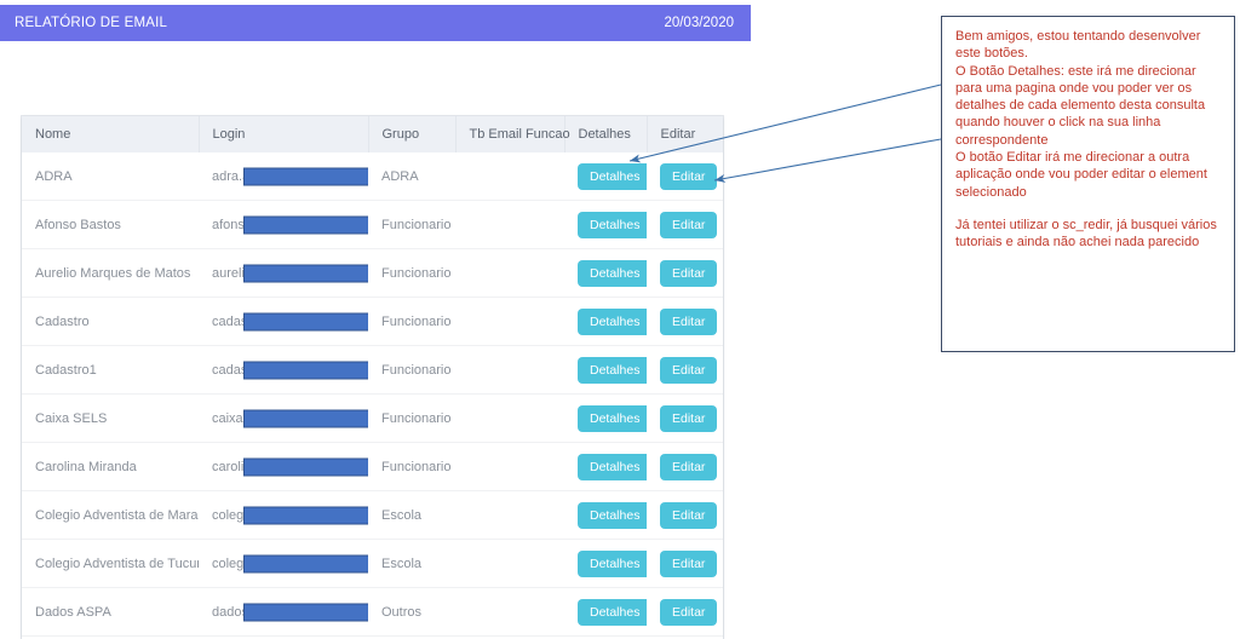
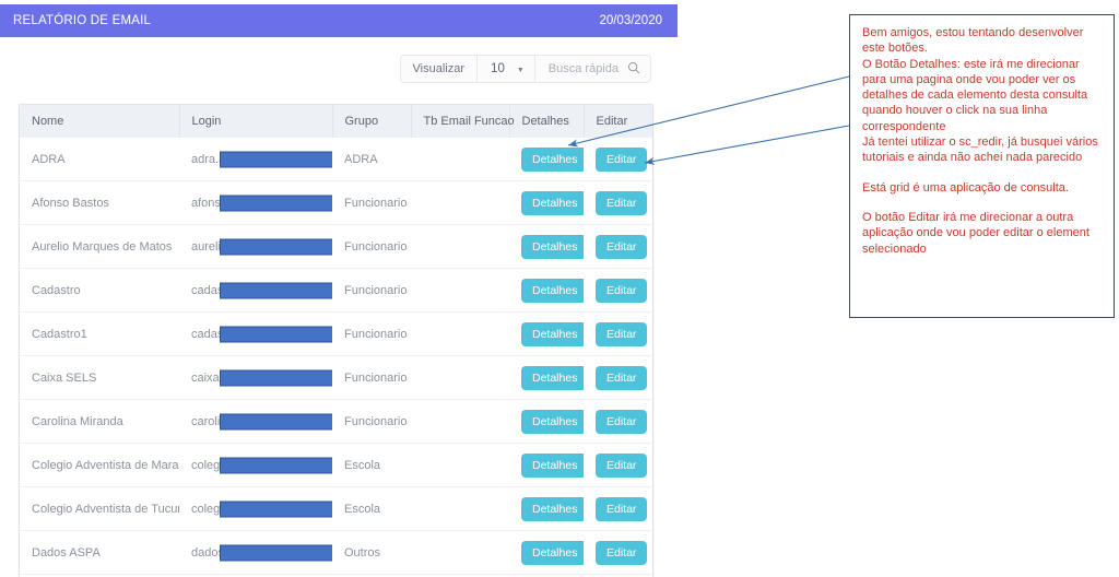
  RELATÓRIO DE EMAIL
  20/03/2020
+ Visualizar
+ 10
+ Busca rápida
  Nome	Login	Grupo	Tb Email Funcao	Detalhes	Editar
  ADRA	adra.	ADRA		Detalhes	Editar
  Afonso Bastos	afons	Funcionario		Detalhes	Editar
  Aurelio Marques de Matos	aurel	Funcionario		Detalhes	Editar
  Cadastro	cada	Funcionario		Detalhes	Editar
  Cadastro1	cada	Funcionario		Detalhes	Editar
  Caixa SELS	caixa	Funcionario		Detalhes	Editar
  Carolina Miranda	carol	Funcionario		Detalhes	Editar
  Colegio Adventista de Mara	coleg	Escola		Detalhes	Editar
  Colegio Adventista de Tucu	coleg	Escola		Detalhes	Editar
  Dados ASPA	dado	Outros		Detalhes	Editar
  Bem amigos, estou tentando desenvolver este botões.
  O Botão Detalhes: este irá me direcionar para uma pagina onde vou poder ver os detalhes de cada elemento desta consulta quando houver o click na sua linha correspondente
- O botão Editar irá me direcionar a outra aplicação onde vou poder editar o element selecionado
+ Já tentei utilizar o sc_redir, já busquei vários tutoriais e ainda não achei nada parecido
+ Está grid é uma aplicação de consulta.
- Já tentei utilizar o sc_redir, já busquei vários tutoriais e ainda não achei nada parecido
+ O botão Editar irá me direcionar a outra aplicação onde vou poder editar o element selecionado
